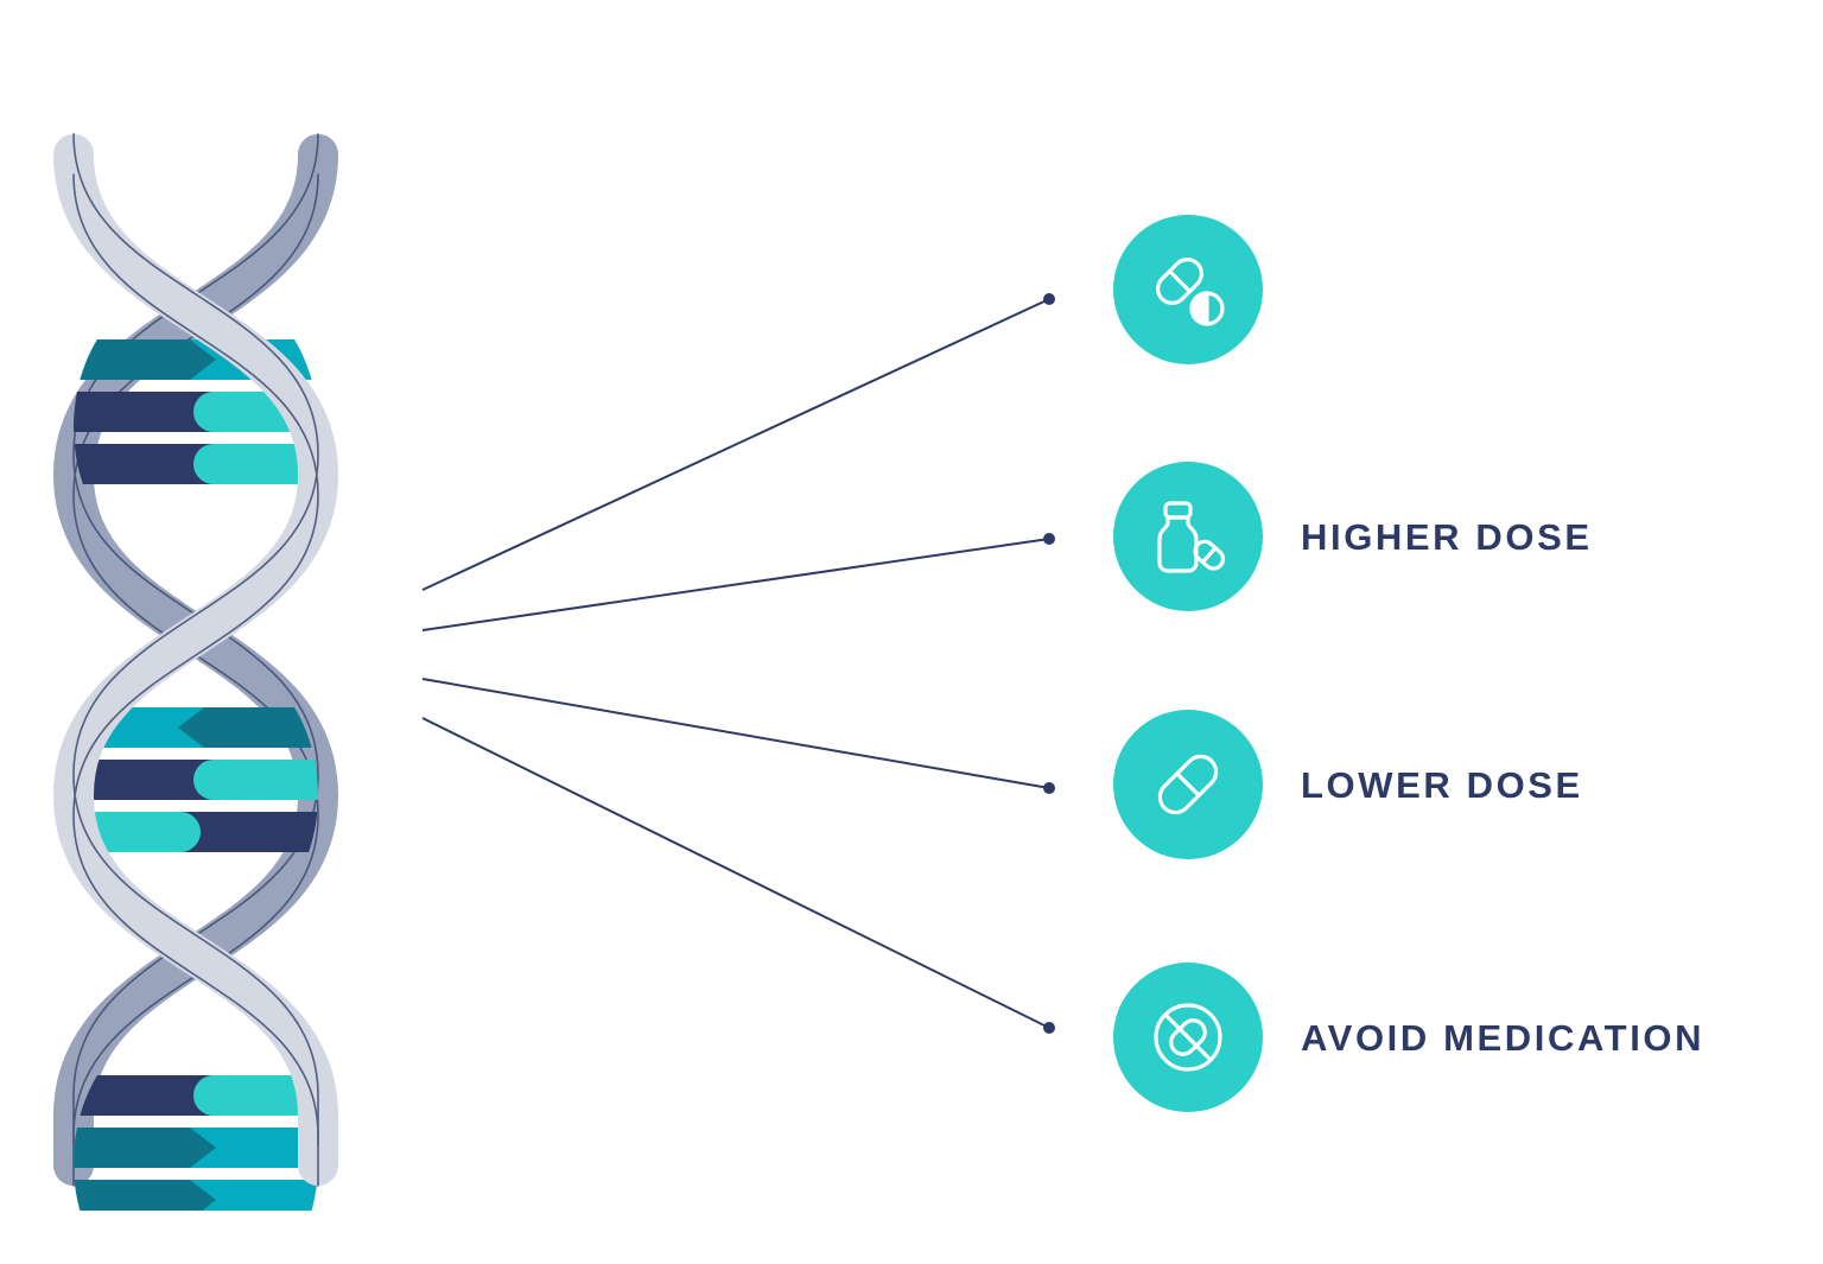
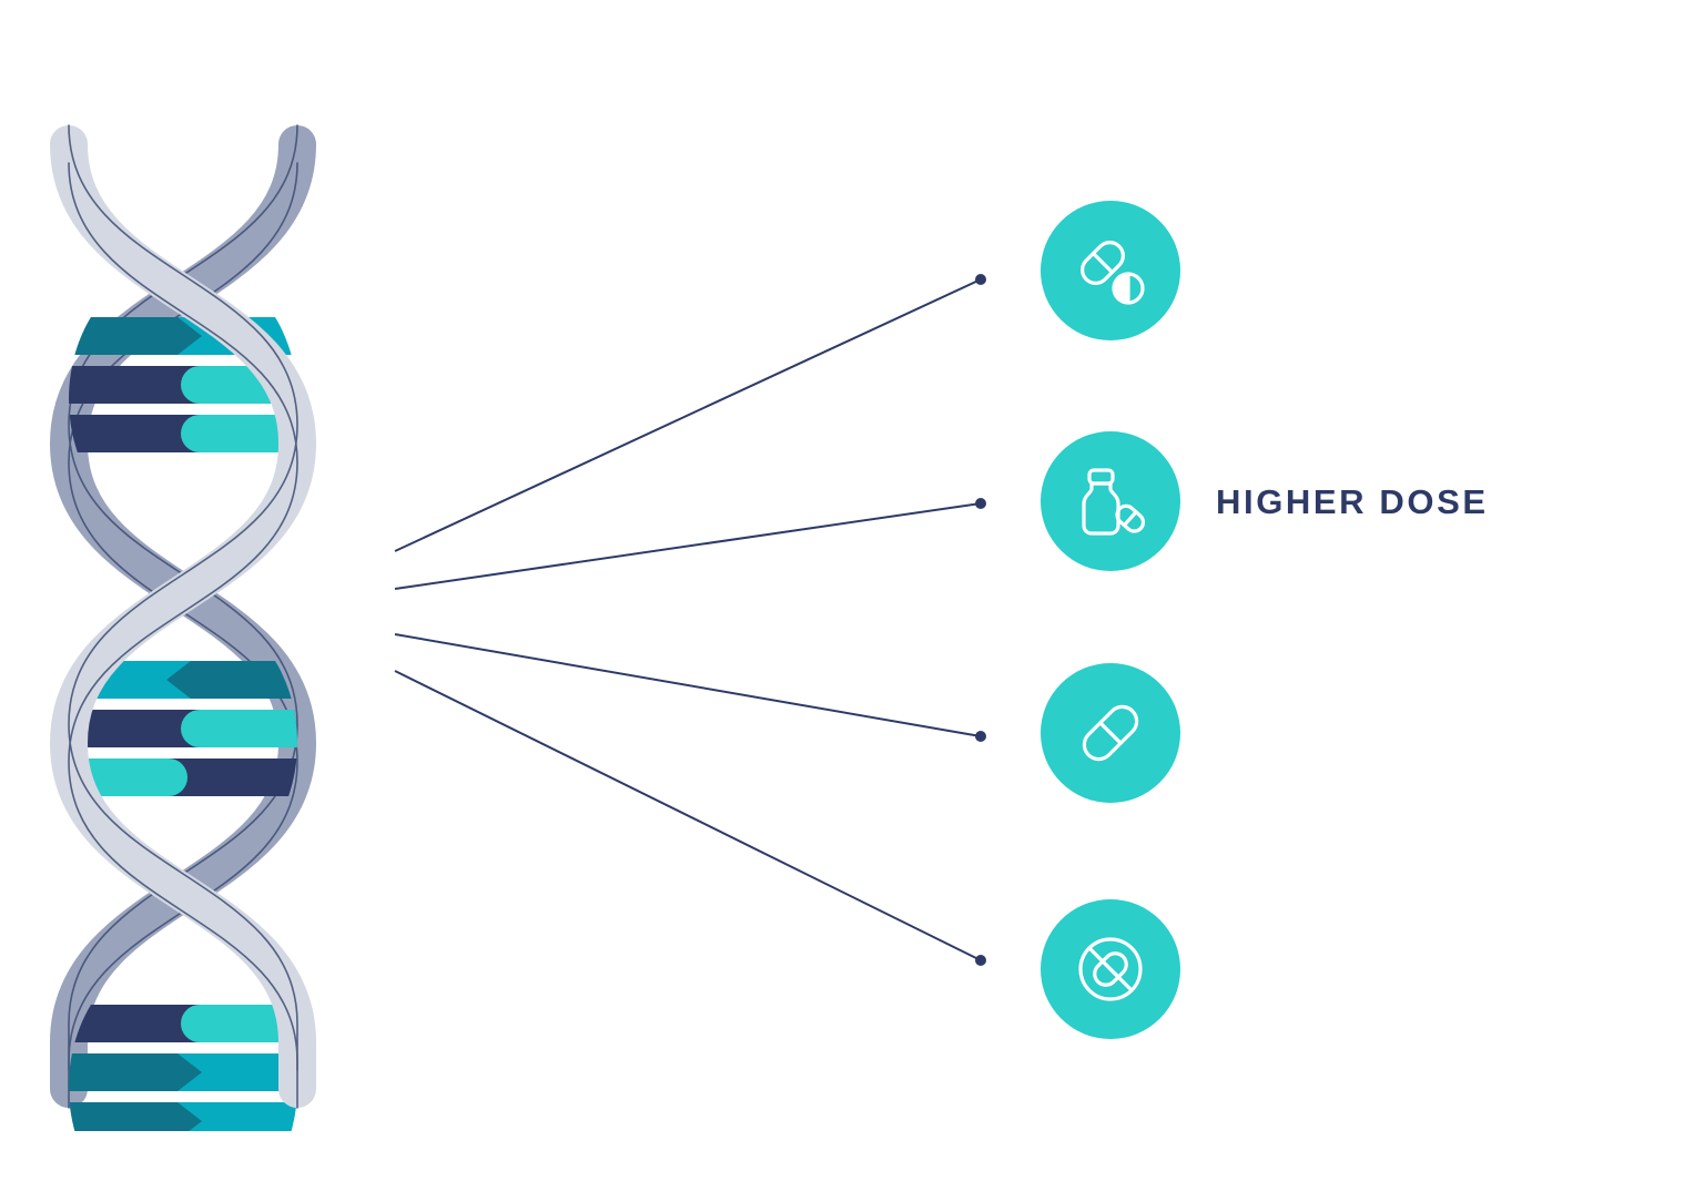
  HIGHER DOSE
- LOWER DOSE
- AVOID MEDICATION
